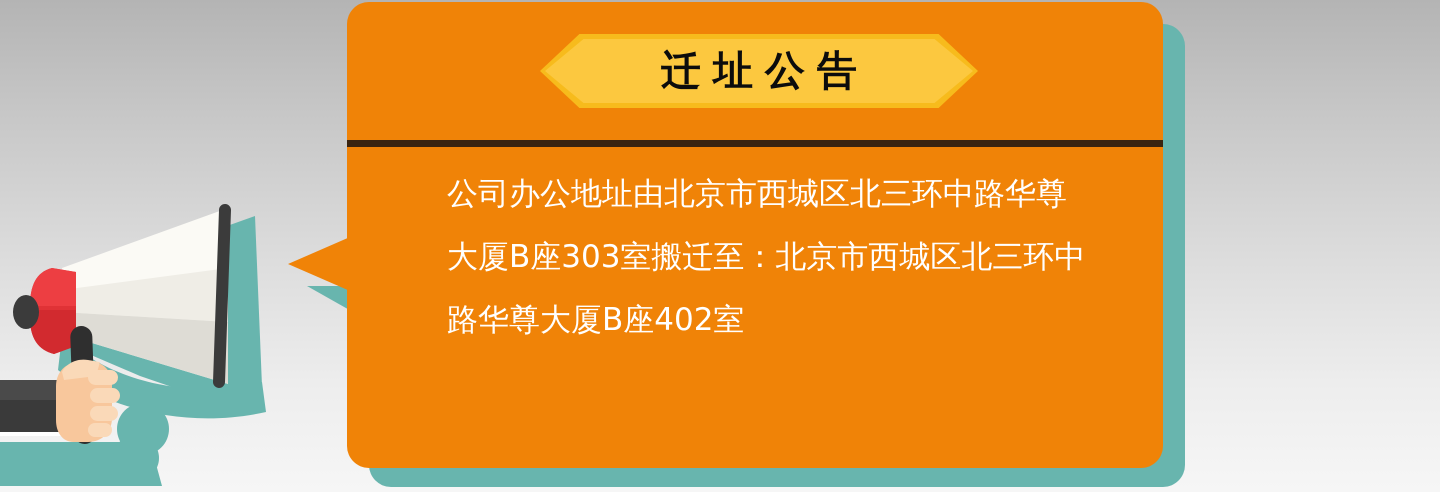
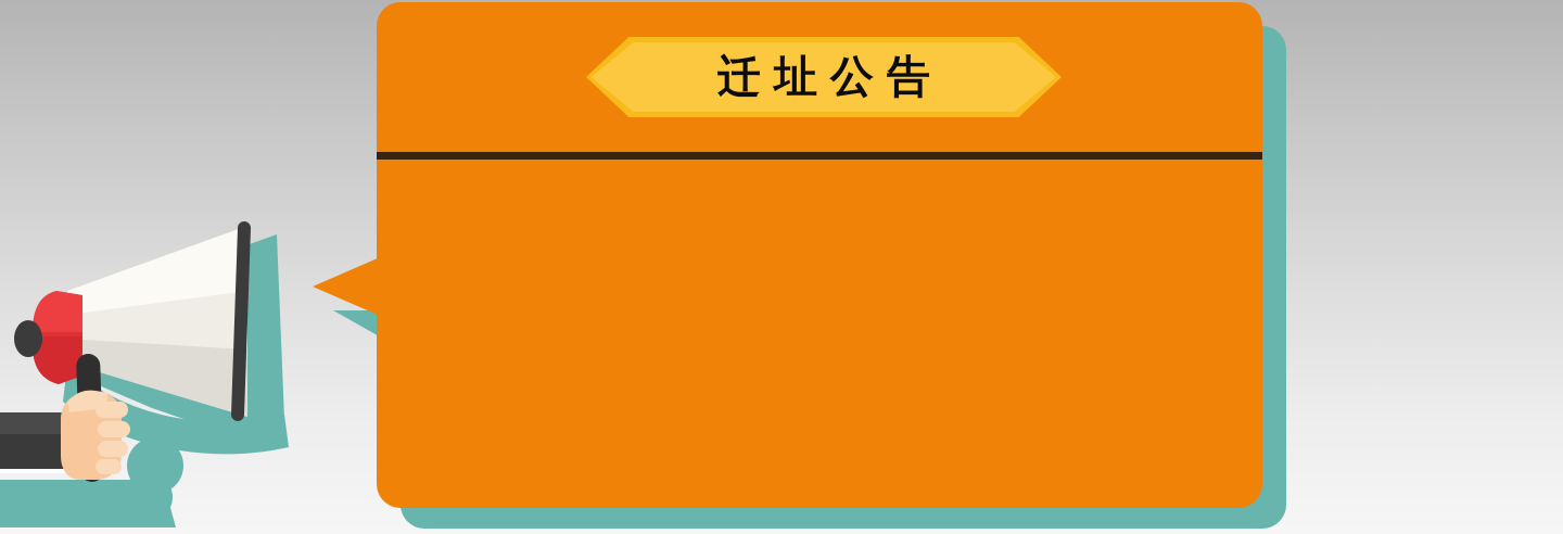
  迁址公告
- 公司办公地址由北京市西城区北三环中路华尊大厦B座303室搬迁至：北京市西城区北三环中路华尊大厦B座402室
